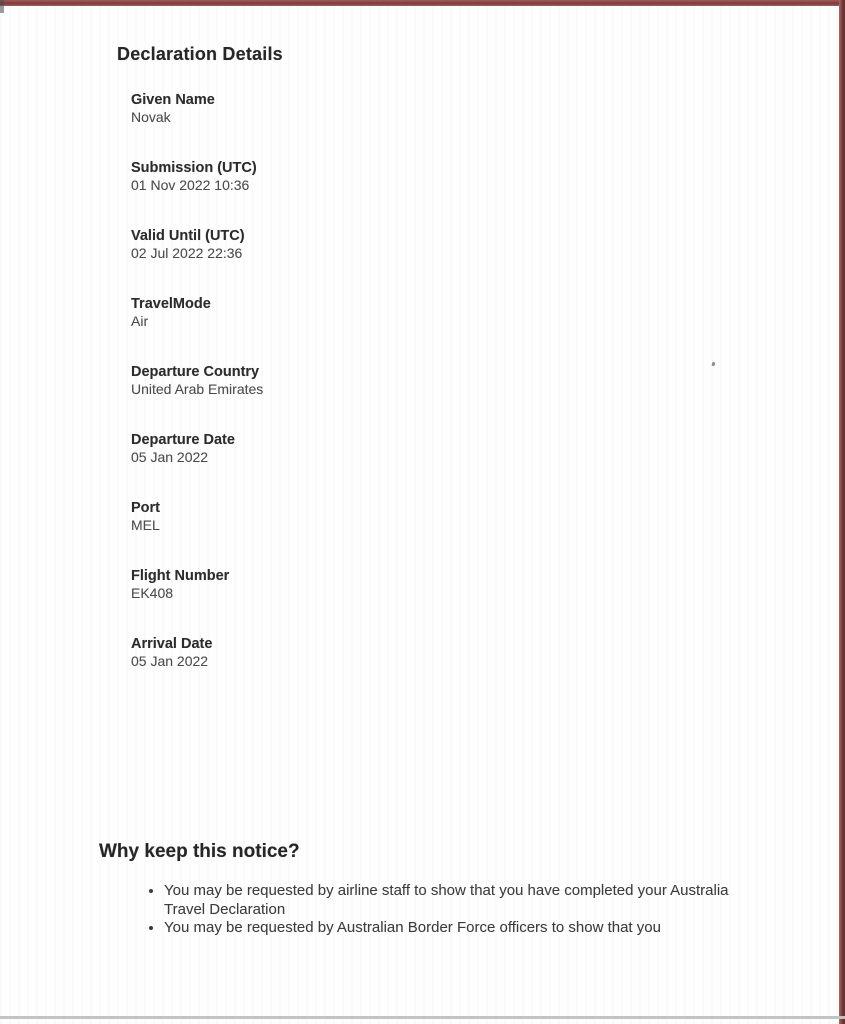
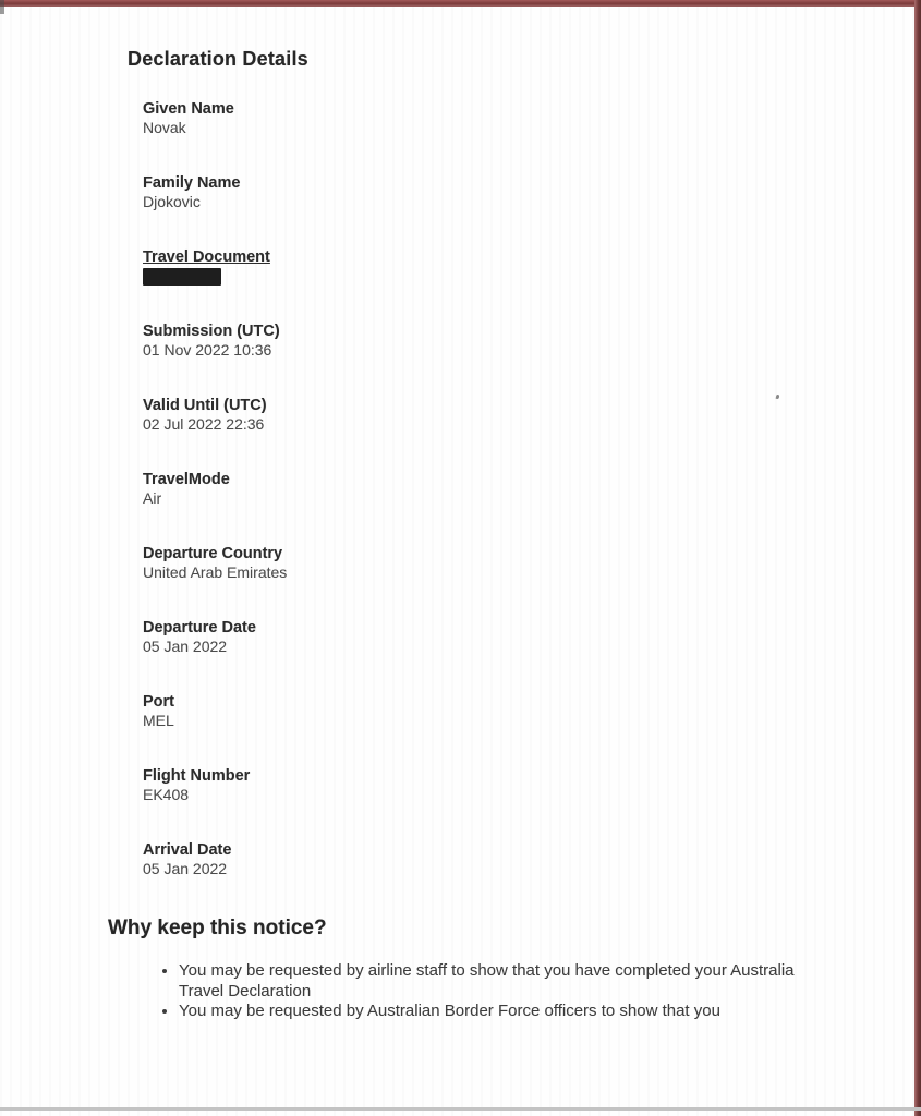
  Declaration Details
  Given Name
  Novak
+ Family Name
+ Djokovic
+ Travel Document
  Submission (UTC)
  01 Nov 2022 10:36
  Valid Until (UTC)
  02 Jul 2022 22:36
  TravelMode
  Air
  Departure Country
  United Arab Emirates
  Departure Date
  05 Jan 2022
  Port
  MEL
  Flight Number
  EK408
  Arrival Date
  05 Jan 2022
  Why keep this notice?
  You may be requested by airline staff to show that you have completed your Australia Travel Declaration
  You may be requested by Australian Border Force officers to show that you
